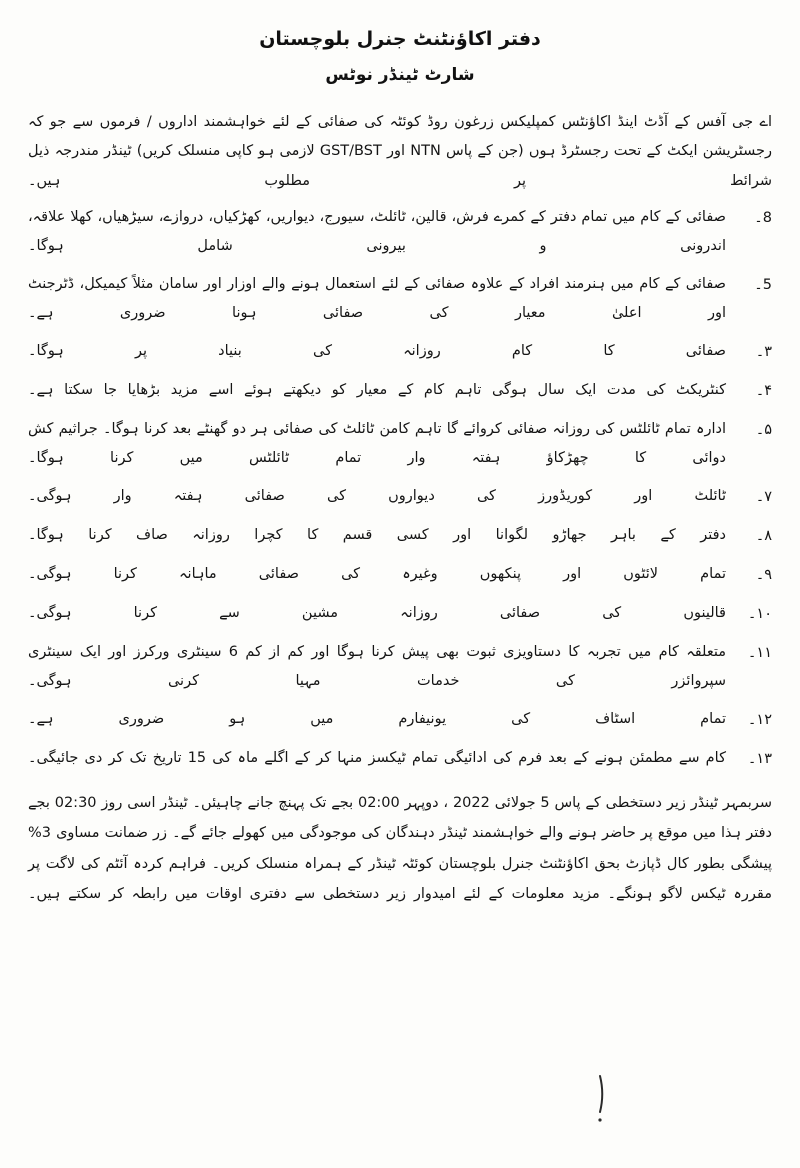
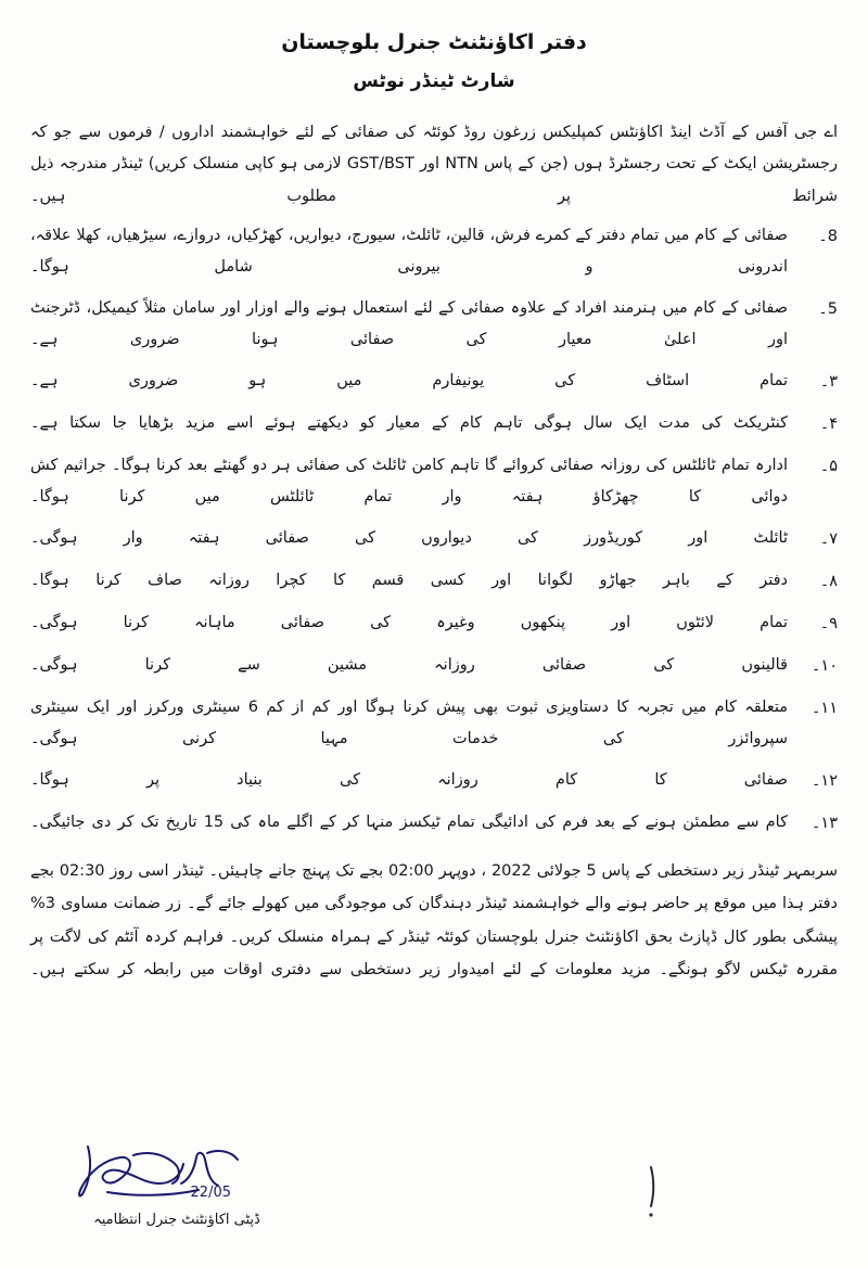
  دفتر اکاؤنٹنٹ جنرل بلوچستان
  شارٹ ٹینڈر نوٹس
  اے جی آفس کے آڈٹ اینڈ اکاؤنٹس کمپلیکس زرغون روڈ کوئٹہ کی صفائی کے لئے خواہشمند اداروں / فرموں سے جو کہ رجسٹریشن ایکٹ کے تحت رجسٹرڈ ہوں (جن کے پاس NTN اور GST/BST لازمی ہو کاپی منسلک کریں) ٹینڈر مندرجہ ذیل شرائط پر مطلوب ہیں۔
  8۔
  صفائی کے کام میں تمام دفتر کے کمرے فرش، قالین، ٹائلٹ، سیورج، دیواریں، کھڑکیاں، دروازے، سیڑھیاں، کھلا علاقہ، اندرونی و بیرونی شامل ہوگا۔
  5۔
  صفائی کے کام میں ہنرمند افراد کے علاوہ صفائی کے لئے استعمال ہونے والے اوزار اور سامان مثلاً کیمیکل، ڈٹرجنٹ اور اعلیٰ معیار کی صفائی ہونا ضروری ہے۔
  ۳۔
- صفائی کا کام روزانہ کی بنیاد پر ہوگا۔
+ تمام اسٹاف کی یونیفارم میں ہو ضروری ہے۔
  ۴۔
  کنٹریکٹ کی مدت ایک سال ہوگی تاہم کام کے معیار کو دیکھتے ہوئے اسے مزید بڑھایا جا سکتا ہے۔
  ۵۔
  ادارہ تمام ٹائلٹس کی روزانہ صفائی کروائے گا تاہم کامن ٹائلٹ کی صفائی ہر دو گھنٹے بعد کرنا ہوگا۔ جراثیم کش دوائی کا چھڑکاؤ ہفتہ وار تمام ٹائلٹس میں کرنا ہوگا۔
  ۷۔
  ٹائلٹ اور کوریڈورز کی دیواروں کی صفائی ہفتہ وار ہوگی۔
  ۸۔
  دفتر کے باہر جھاڑو لگوانا اور کسی قسم کا کچرا روزانہ صاف کرنا ہوگا۔
  ۹۔
  تمام لائٹوں اور پنکھوں وغیرہ کی صفائی ماہانہ کرنا ہوگی۔
  ۱۰۔
  قالینوں کی صفائی روزانہ مشین سے کرنا ہوگی۔
  ۱۱۔
  متعلقہ کام میں تجربہ کا دستاویزی ثبوت بھی پیش کرنا ہوگا اور کم از کم 6 سینٹری ورکرز اور ایک سینٹری سپروائزر کی خدمات مہیا کرنی ہوگی۔
  ۱۲۔
- تمام اسٹاف کی یونیفارم میں ہو ضروری ہے۔
+ صفائی کا کام روزانہ کی بنیاد پر ہوگا۔
  ۱۳۔
  کام سے مطمئن ہونے کے بعد فرم کی ادائیگی تمام ٹیکسز منہا کر کے اگلے ماہ کی 15 تاریخ تک کر دی جائیگی۔
  سربمہر ٹینڈر زیر دستخطی کے پاس 5 جولائی 2022 ، دوپہر 02:00 بجے تک پہنچ جانے چاہیئں۔ ٹینڈر اسی روز 02:30 بجے دفتر ہذا میں موقع پر حاضر ہونے والے خواہشمند ٹینڈر دہندگان کی موجودگی میں کھولے جائے گے۔ زر ضمانت مساوی 3% پیشگی بطور کال ڈپازٹ بحق اکاؤنٹنٹ جنرل بلوچستان کوئٹہ ٹینڈر کے ہمراہ منسلک کریں۔ فراہم کردہ آئٹم کی لاگت پر مقررہ ٹیکس لاگو ہونگے۔ مزید معلومات کے لئے امیدوار زیر دستخطی سے دفتری اوقات میں رابطہ کر سکتے ہیں۔
+ 22/05
+ ڈپٹی اکاؤنٹنٹ جنرل انتظامیہ
